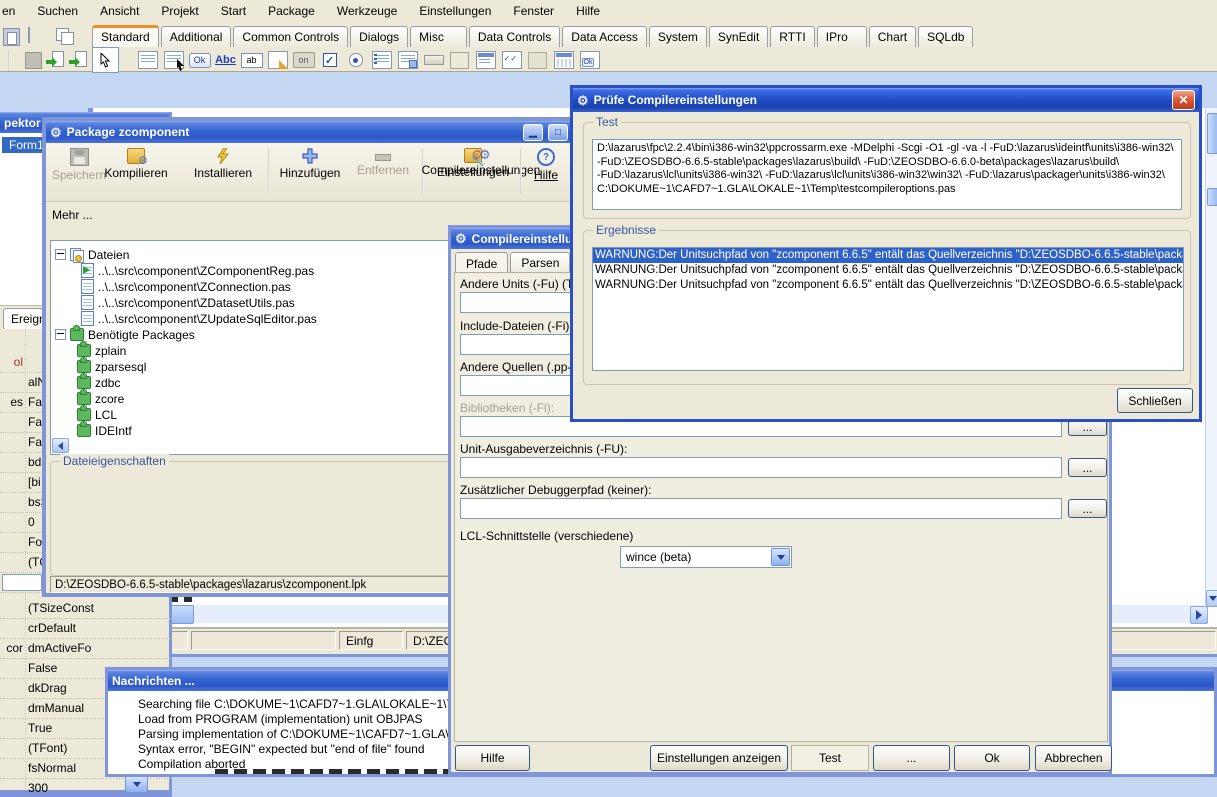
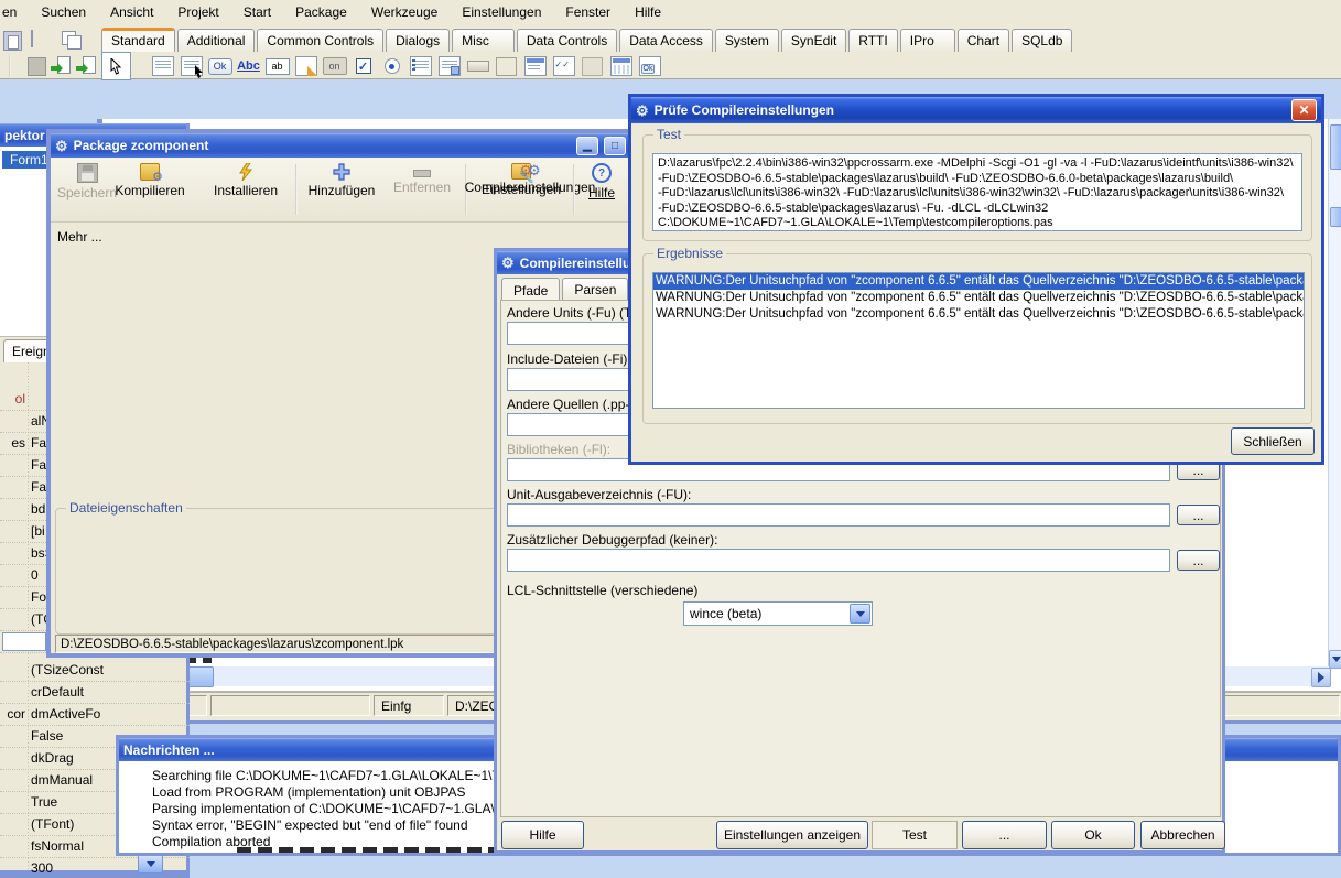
  Einfg
  pektor
  Form1
  ol
  es
  [bi
  0
  (TSizeConst
  crDefault
  cor
  dmActiveFo
  False
  dkDrag
  dmManual
  True
  (TFont)
  fsNormal
  300
  ⚙
  Package zcomponent
  ▁
  □
  Speichern
  ⚙
  Kompilieren
  Installieren
  Hinzufügen
  Entfernen
  🔧
  Einstellungen
  ⚙⚙
  Compilereinstellungen
  ?
  Hilfe
  Mehr ...
- Dateien
- ..\..\src\component\ZComponentReg.pas
- ..\..\src\component\ZConnection.pas
- ..\..\src\component\ZDatasetUtils.pas
- ..\..\src\component\ZUpdateSqlEditor.pas
- Benötigte Packages
- zplain
- zparsesql
- zdbc
- zcore
- LCL
- IDEIntf
  Dateieigenschaften
  D:\ZEOSDBO-6.6.5-stable\packages\lazarus\zcomponent.lpk
  Nachrichten ...
  Searching file C:\DOKUME~1\CAFD7~1.GLA\LOKALE~1\
  Load from PROGRAM (implementation) unit OBJPAS
  Parsing implementation of C:\DOKUME~1\CAFD7~1.GLA
  Syntax error, "BEGIN" expected but "end of file" found
  Compilation aborted
  ⚙
  Compilereinstellu
  Pfade
  Parsen
  Andere Units (-Fu) (
  Include-Dateien (-Fi)
  Andere Quellen (.pp
  Bibliotheken (-Fl):
  ...
  Unit-Ausgabeverzeichnis (-FU):
  ...
  Zusätzlicher Debuggerpfad (keiner):
  ...
  LCL-Schnittstelle (verschiedene)
  wince (beta)
  Hilfe
  Einstellungen anzeigen
  Test
  ...
  Ok
  Abbrechen
  ⚙
  Prüfe Compilereinstellungen
  ✕
  Test
  D:\lazarus\fpc\2.2.4\bin\i386-win32\ppcrossarm.exe -MDelphi -Scgi -O1 -gl -va -l -FuD:\lazarus\ideintf\units\i386-win32\
  -FuD:\ZEOSDBO-6.6.5-stable\packages\lazarus\build\ -FuD:\ZEOSDBO-6.6.0-beta\packages\lazarus\build\
  -FuD:\lazarus\lcl\units\i386-win32\ -FuD:\lazarus\lcl\units\i386-win32\win32\ -FuD:\lazarus\packager\units\i386-win32\
+ -FuD:\ZEOSDBO-6.6.5-stable\packages\lazarus\ -Fu. -dLCL -dLCLwin32
  C:\DOKUME~1\CAFD7~1.GLA\LOKALE~1\Temp\testcompileroptions.pas
  Ergebnisse
  WARNUNG:Der Unitsuchpfad von "zcomponent 6.6.5" entält das Quellverzeichnis "D:\ZEOSDBO-6.6.5-stable\pack
  WARNUNG:Der Unitsuchpfad von "zcomponent 6.6.5" entält das Quellverzeichnis "D:\ZEOSDBO-6.6.5-stable\pack
  WARNUNG:Der Unitsuchpfad von "zcomponent 6.6.5" entält das Quellverzeichnis "D:\ZEOSDBO-6.6.5-stable\pack
  Schließen
  en
  Suchen
  Ansicht
  Projekt
  Start
  Package
  Werkzeuge
  Einstellungen
  Fenster
  Hilfe
  Standard
  Additional
  Common Controls
  Dialogs
  Misc
  Data Controls
  Data Access
  System
  SynEdit
  RTTI
  IPro
  Chart
  SQLdb
  Ok
  Abc
  ab
  on
  ✓
  ✓✓
